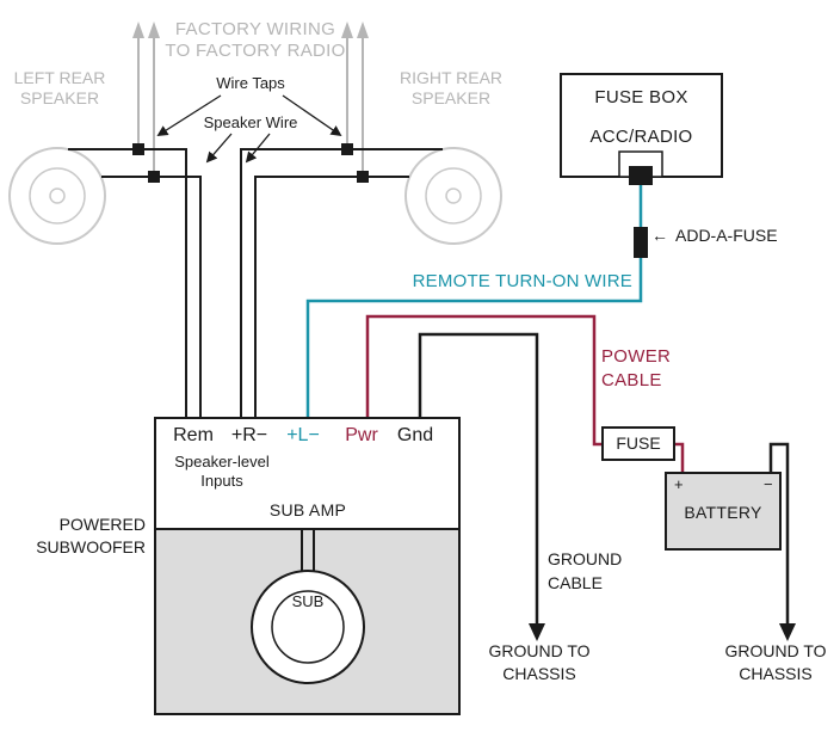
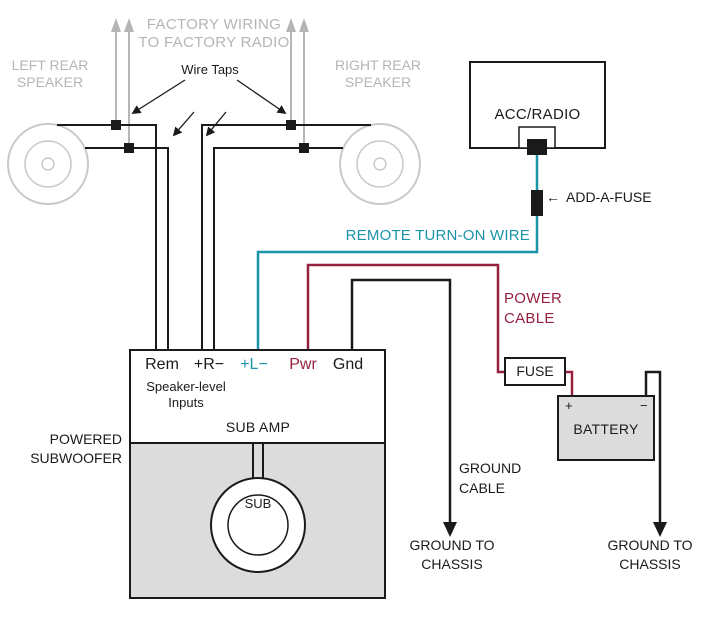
  FACTORY WIRING
  TO FACTORY RADIO
  LEFT REAR
  SPEAKER
  RIGHT REAR
  SPEAKER
  Wire Taps
- Speaker Wire
- FUSE BOX
  ACC/RADIO
  ← ADD-A-FUSE
  REMOTE TURN-ON WIRE
  POWER
  CABLE
  Rem
  +R−
  +L−
  Pwr
  Gnd
  Speaker-level
  Inputs
  SUB AMP
  POWERED
  SUBWOOFER
  SUB
  FUSE
  BATTERY
  +
  −
  GROUND
  CABLE
  GROUND TO
  CHASSIS
  GROUND TO
  CHASSIS
